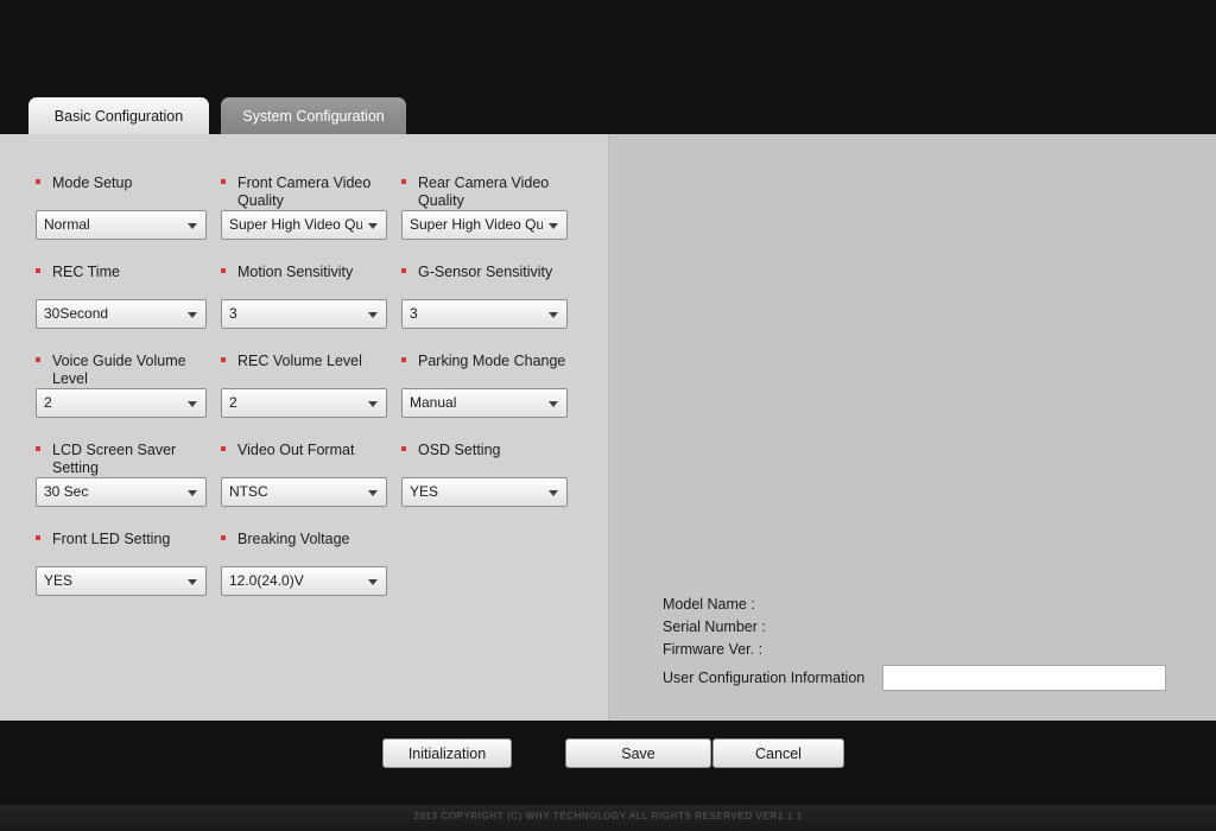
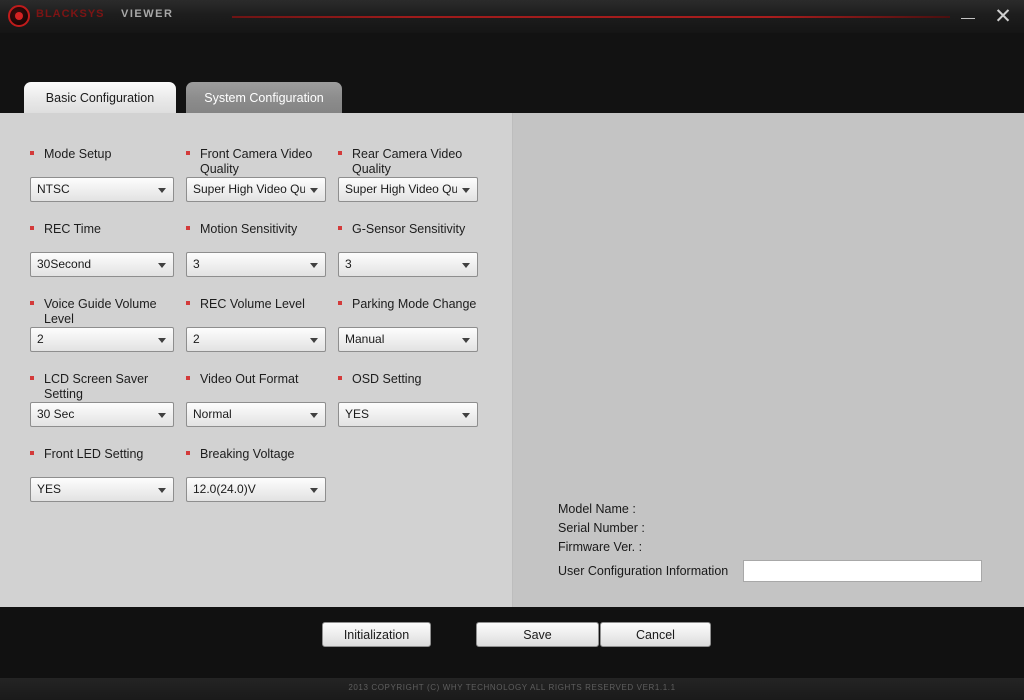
+ BLACKSYS
+ VIEWER
+ —
+ ✕
  Basic Configuration
  System Configuration
  Mode Setup
- Normal
+ NTSC
  Front Camera Video Quality
  Super High Video Qu
  Rear Camera Video Quality
  Super High Video Qu
  REC Time
  30Second
  Motion Sensitivity
  3
  G-Sensor Sensitivity
  3
  Voice Guide Volume Level
  2
  REC Volume Level
  2
  Parking Mode Change
  Manual
  LCD Screen Saver Setting
  30 Sec
  Video Out Format
- NTSC
+ Normal
  OSD Setting
  YES
  Front LED Setting
  YES
  Breaking Voltage
  12.0(24.0)V
  Model Name :
  Serial Number :
  Firmware Ver. :
  User Configuration Information
  Initialization
  Save
  Cancel
  2013 COPYRIGHT (C) WHY TECHNOLOGY ALL RIGHTS RESERVED VER1.1.1
